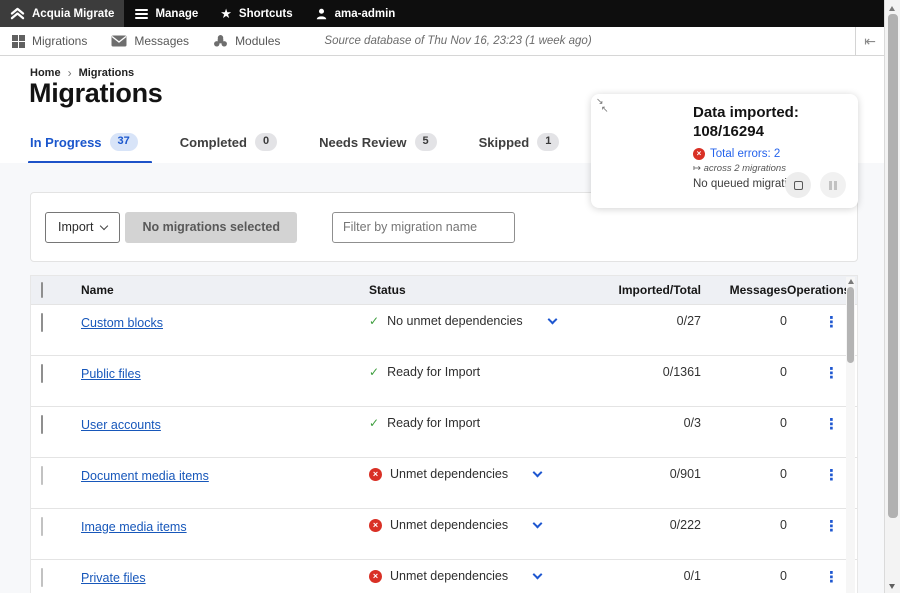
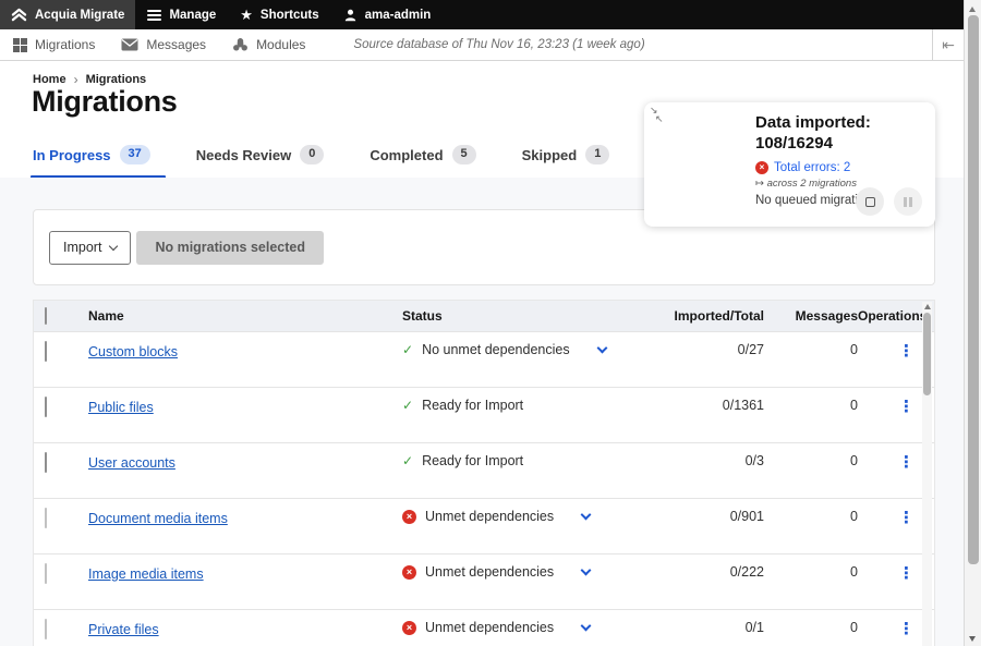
  Acquia Migrate
  Manage
  ★
  Shortcuts
  ama-admin
  Migrations
  Messages
  Modules
  Source database of Thu Nov 16, 23:23 (1 week ago)
  ⇤
  Home
  ›
  Migrations
  Migrations
  In Progress
  37
- Completed
+ Needs Review
  0
- Needs Review
+ Completed
  5
  Skipped
  1
  Import
  No migrations selected
- Filter by migration name
  Name
  Status
  Imported/Total
  Messages
  Operation
  Custom blocks
  ✓
  No unmet dependencies
  0/27
  0
  ⋮
  Public files
  ✓
  Ready for Import
  0/1361
  0
  ⋮
  User accounts
  ✓
  Ready for Import
  0/3
  0
  ⋮
  Document media items
  ×
  Unmet dependencies
  0/901
  0
  ⋮
  Image media items
  ×
  Unmet dependencies
  0/222
  0
  ⋮
  Private files
  ×
  Unmet dependencies
  0/1
  0
  ⋮
  ↘
  ↖
  Data imported:
  108/16294
  ×
  Total errors: 2
  ↦ across 2 migrations
  No queued migrat
